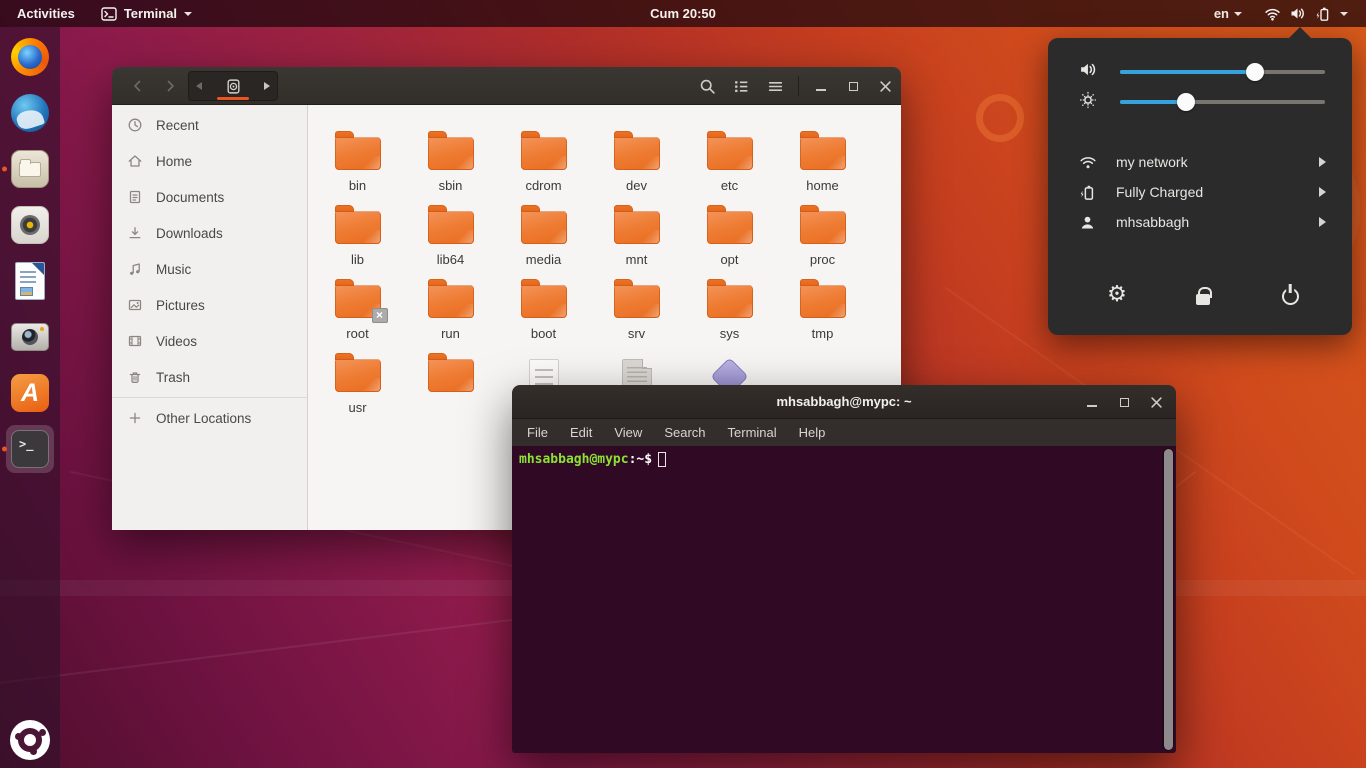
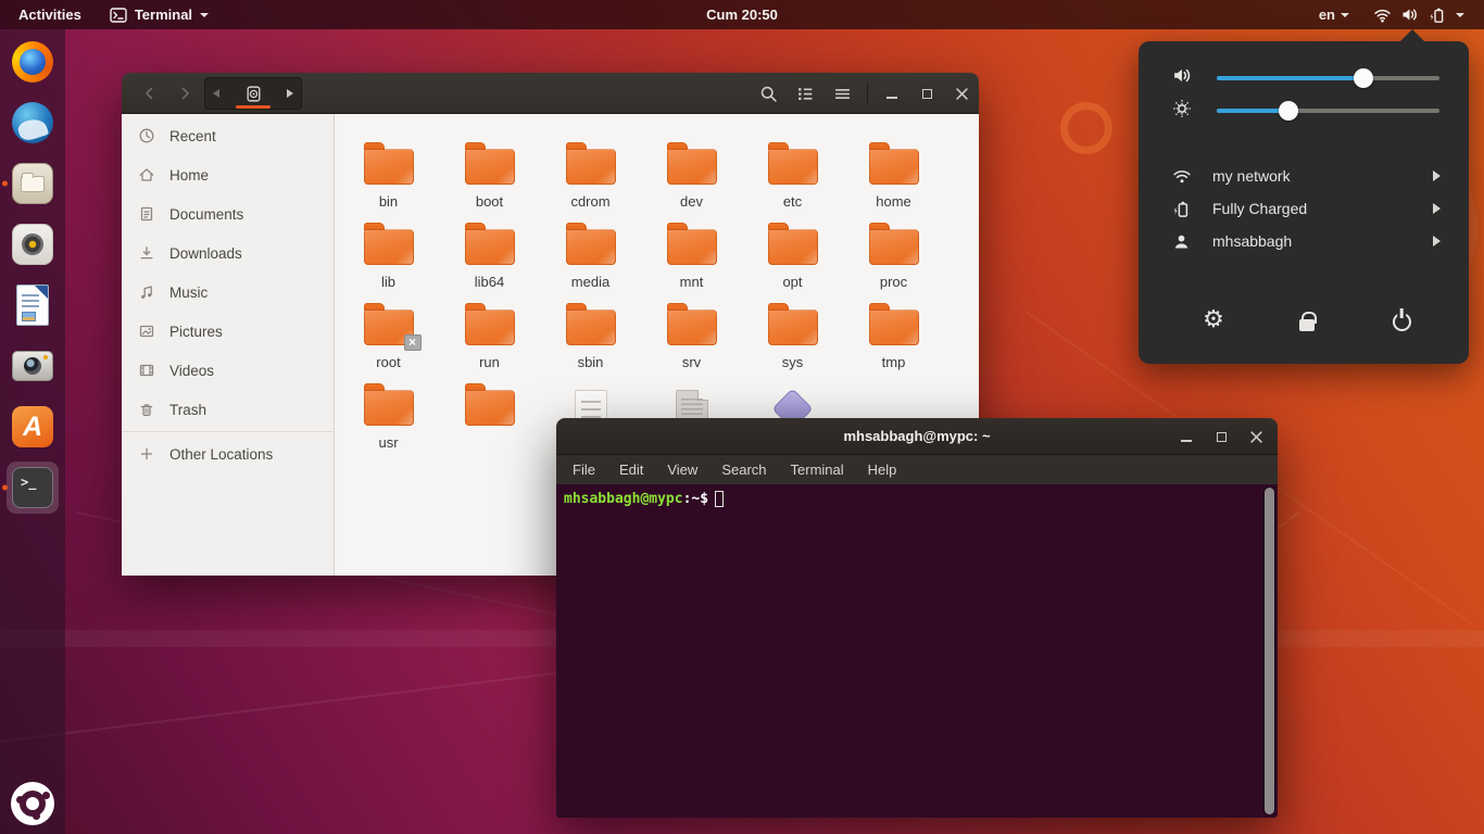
  Activities
  Terminal
  Cum 20:50
  en
  A
  >_
  Recent
  Home
  Documents
  Downloads
  Music
  Pictures
  Videos
  Trash
  Other Locations
  bin
- sbin
+ boot
  cdrom
  dev
  etc
  home
  lib
  lib64
  media
  mnt
  opt
  proc
  ×
  root
  run
- boot
+ sbin
  srv
  sys
  tmp
  usr
  mhsabbagh@mypc: ~
  File
  Edit
  View
  Search
  Terminal
  Help
  mhsabbagh@mypc
  :~$
  my network
  Fully Charged
  mhsabbagh
  ⚙
